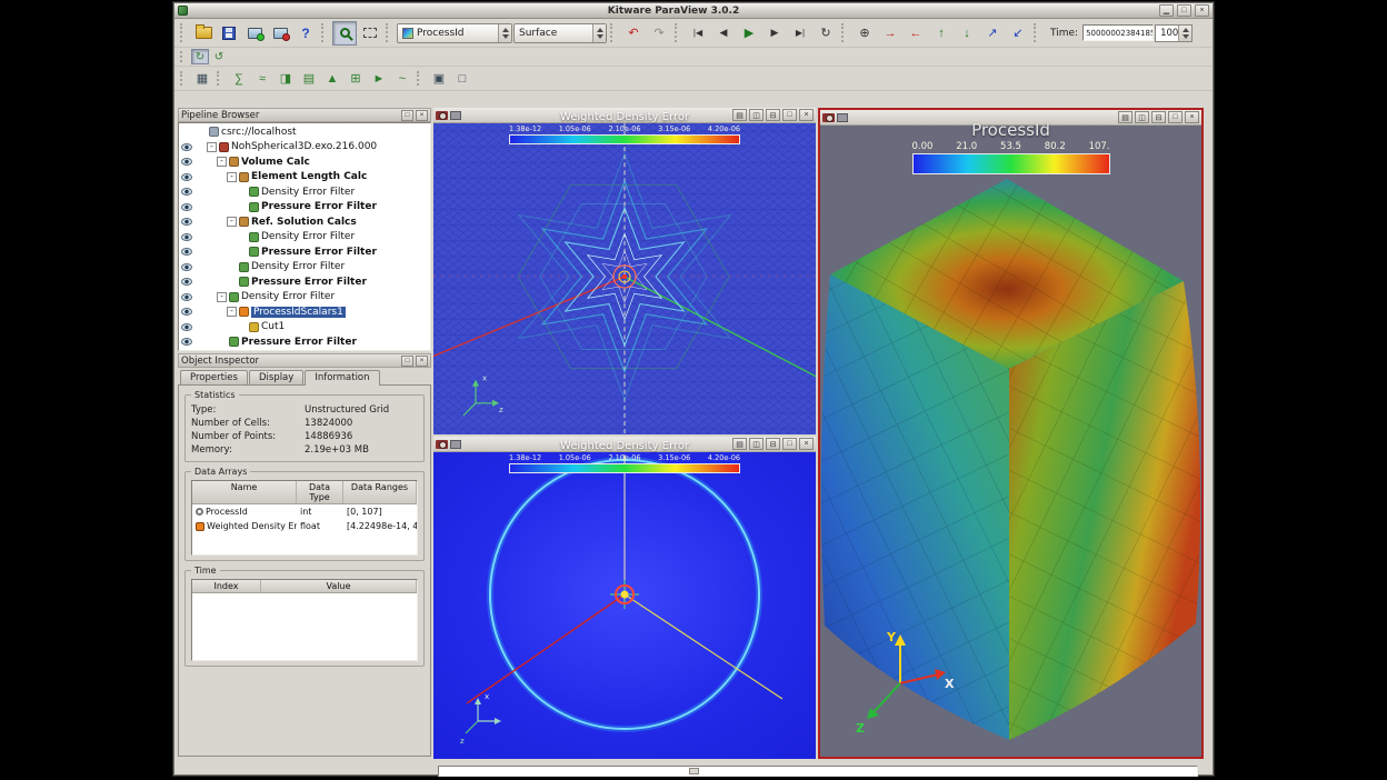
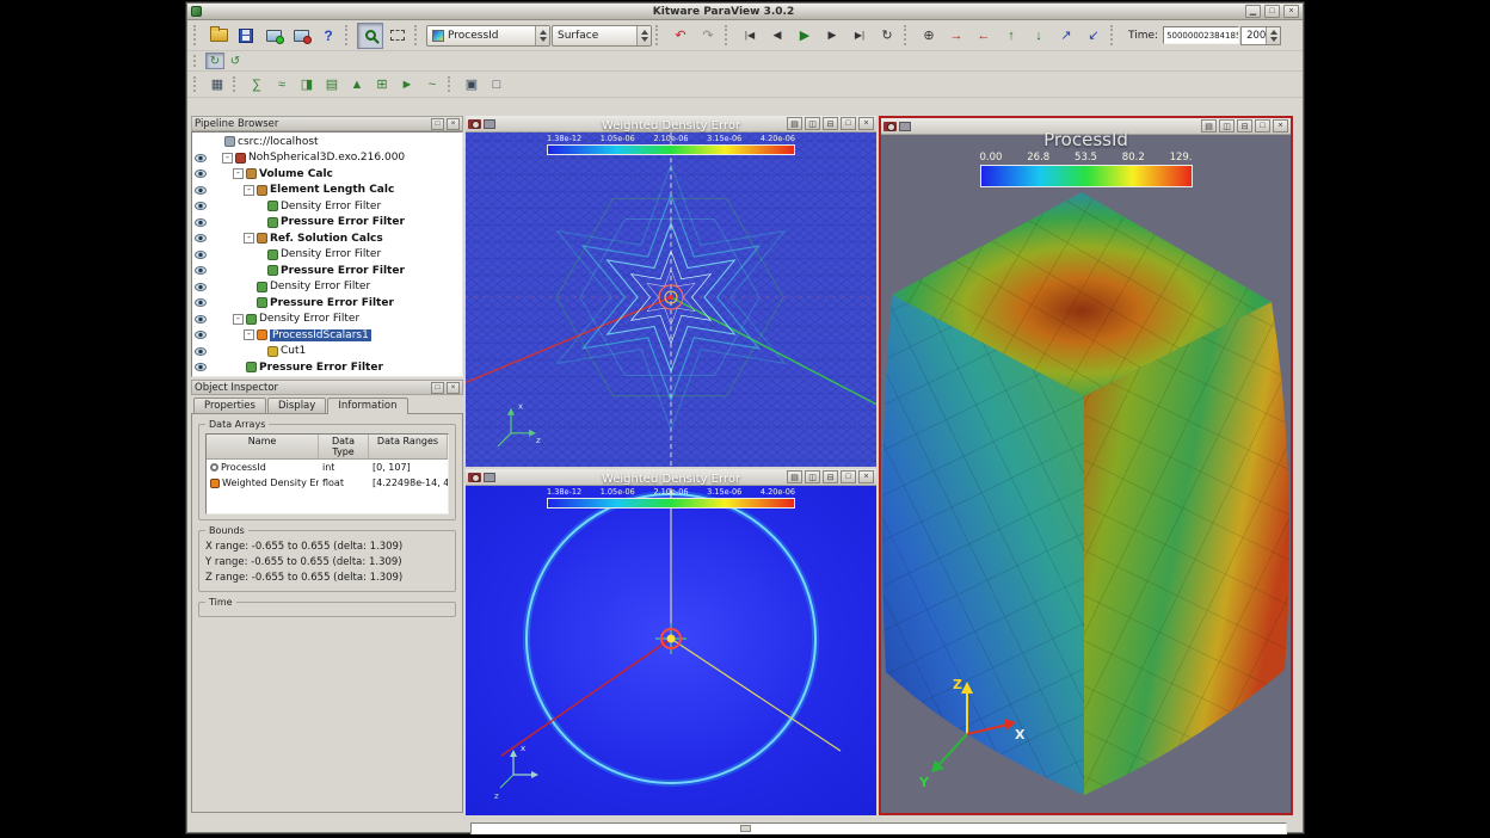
  Kitware ParaView 3.0.2
  ?
  ProcessId
  Surface
  ↶
  ↷
  |◀
  ◀
  ▶
  ▶
  ▶|
  ↻
  ⊕
  →
  ←
  ↑
  ↓
  ↗
  ↙
  Time:
  5000000238418
- 100
+ 200
  ↻
  ↺
  ▦
  ∑
  ≈
  ◨
  ▤
  ▲
  ⊞
  ►
  ~
  ▣
  □
  Pipeline Browser
  csrc://localhost
  -
  NohSpherical3D.exo.216.000
  -
  Volume Calc
  -
  Element Length Calc
  Density Error Filter
  Pressure Error Filter
  -
  Ref. Solution Calcs
  Density Error Filter
  Pressure Error Filter
  Density Error Filter
  Pressure Error Filter
  -
  Density Error Filter
  -
  ProcessIdScalars1
  Cut1
  Pressure Error Filter
  Object Inspector
  Properties
  Display
  Information
- Statistics
- Type:
- Unstructured Grid
- Number of Cells:
- 13824000
- Number of Points:
- 14886936
- Memory:
- 2.19e+03 MB
  Data Arrays
  Name
  Data Type
  Data Ranges
  ProcessId
  int
  [0, 107]
  Weighted Density Er
  float
  [4.22498e-14, 4
+ Bounds
+ X range: -0.655 to 0.655 (delta: 1.309)
+ Y range: -0.655 to 0.655 (delta: 1.309)
+ Z range: -0.655 to 0.655 (delta: 1.309)
  Time
- Index
- Value
  x
  z
  Weighted Density Error
  1.38e-12
  1.05e-06
  2.10e-06
  3.15e-06
  4.20e-06
  x
  z
  Weighted Density Error
  1.38e-12
  1.05e-06
  2.10e-06
  3.15e-06
  4.20e-06
- Y
+ Z
  X
- Z
+ Y
  ProcessId
  0.00
- 21.0
+ 26.8
  53.5
  80.2
- 107.
+ 129.
